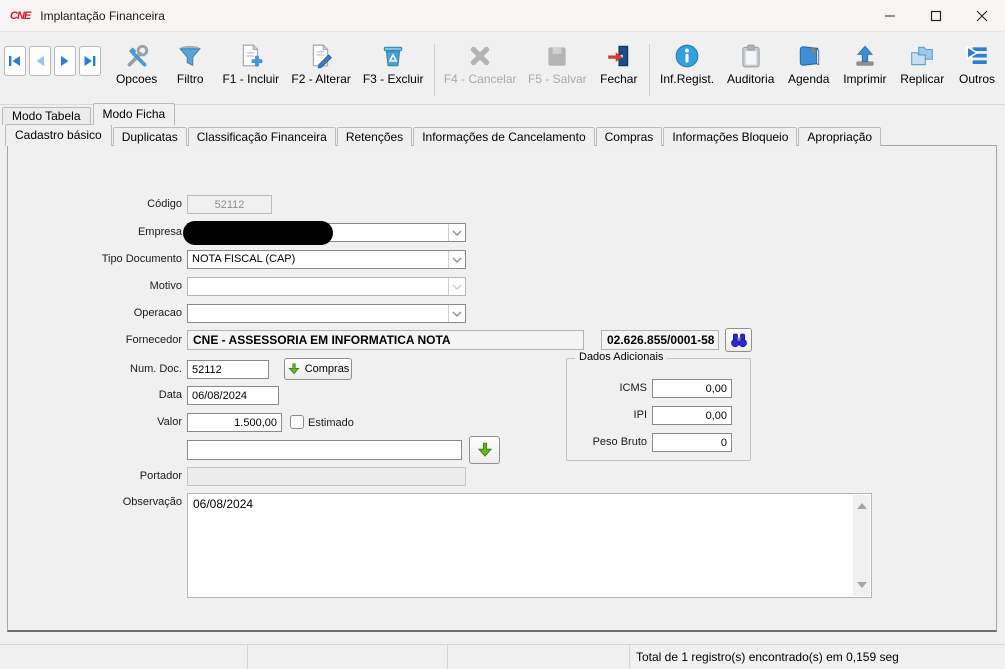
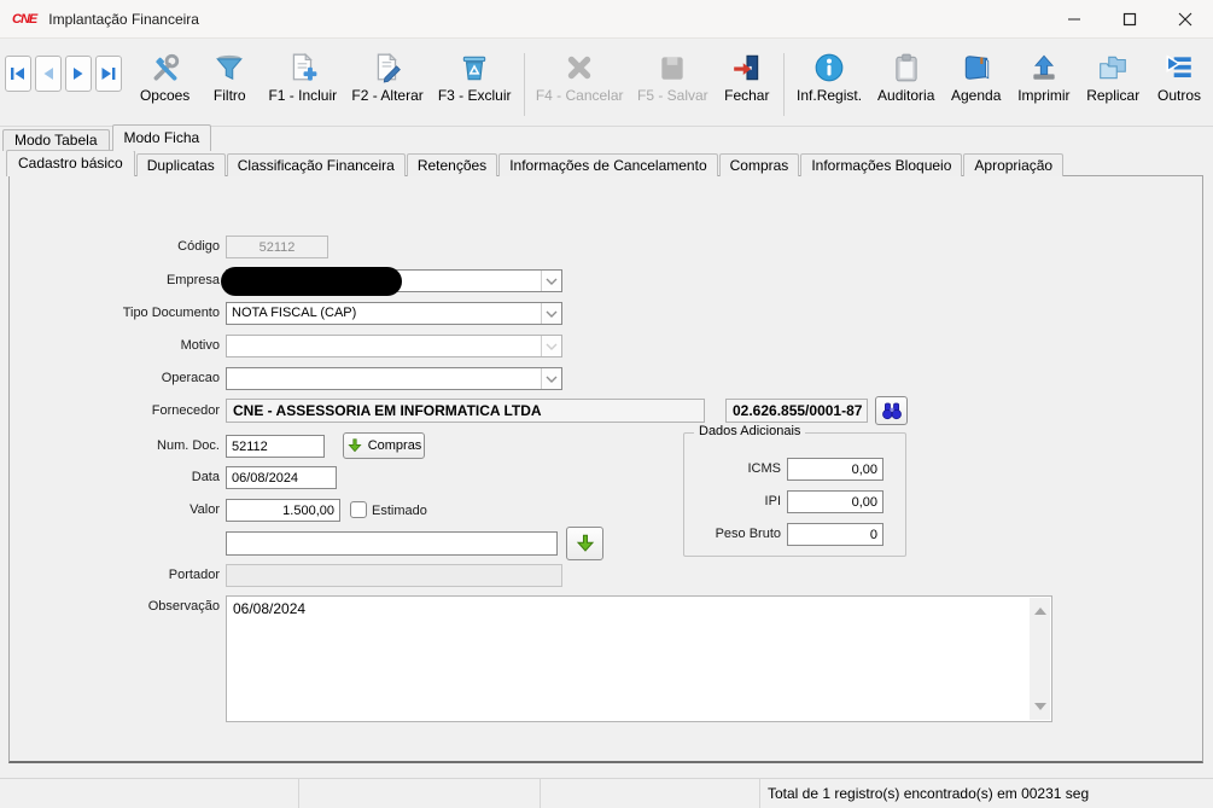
  CNE
  Implantação Financeira
  Opcoes
  Filtro
  F1 - Incluir
  F2 - Alterar
  F3 - Excluir
  F4 - Cancelar
  F5 - Salvar
  Fechar
  Inf.Regist.
  Auditoria
  Agenda
  Imprimir
  Replicar
  Outros
  Modo Tabela
  Modo Ficha
  Cadastro básico
  Duplicatas
  Classificação Financeira
  Retenções
  Informações de Cancelamento
  Compras
  Informações Bloqueio
  Apropriação
  Código
  52112
  Empresa
  Tipo Documento
  NOTA FISCAL (CAP)
  Motivo
  Operacao
  Fornecedor
- CNE - ASSESSORIA EM INFORMATICA NOTA
+ CNE - ASSESSORIA EM INFORMATICA LTDA
- 02.626.855/0001-58
+ 02.626.855/0001-87
  Num. Doc.
  52112
  Compras
  Data
  06/08/2024
  Valor
  1.500,00
  Estimado
  Dados Adicionais
  ICMS
  0,00
  IPI
  0,00
  Peso Bruto
  0
  Portador
  Observação
  06/08/2024
- Total de 1 registro(s) encontrado(s) em 0,159 seg
+ Total de 1 registro(s) encontrado(s) em 00231 seg
